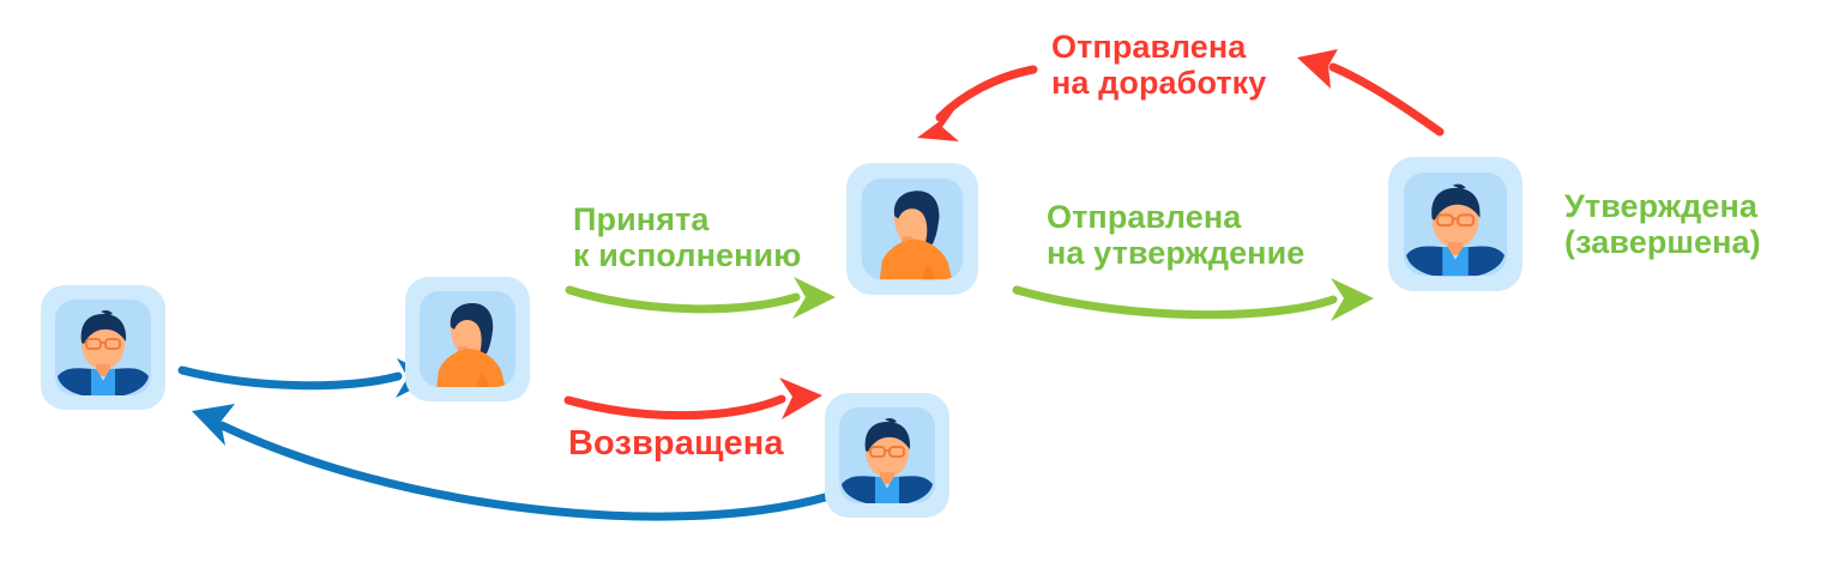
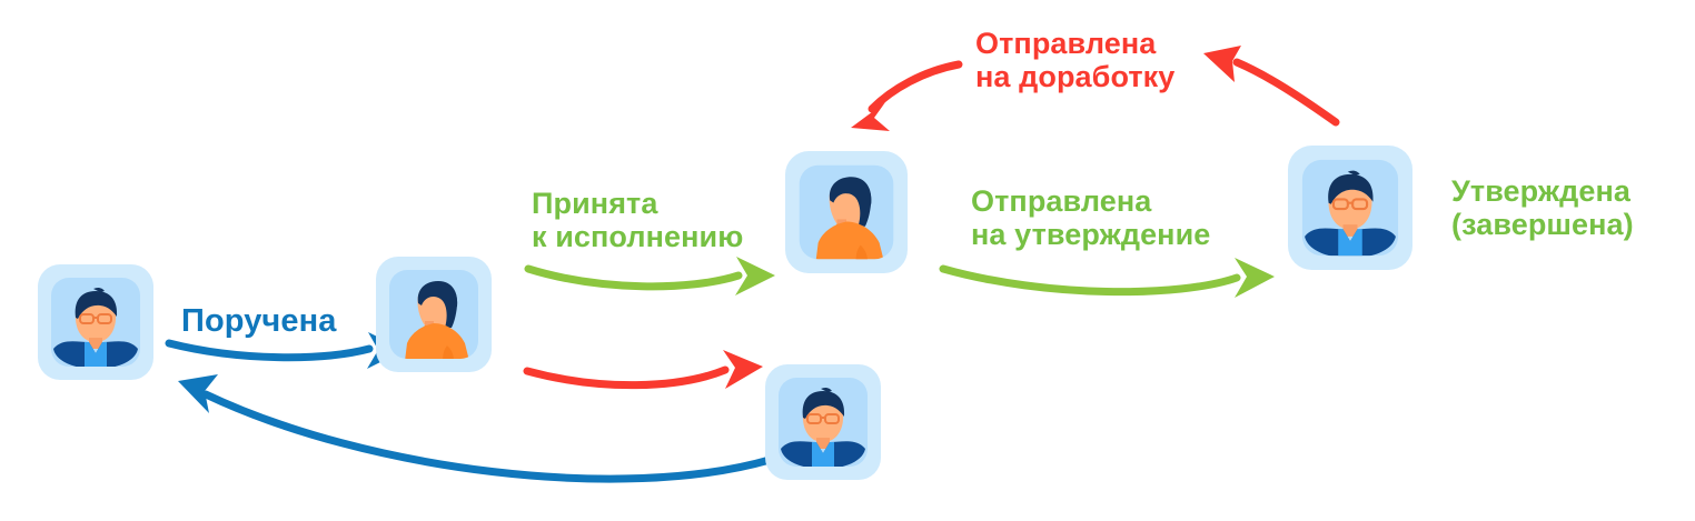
+ Поручена
  Принята
  к исполнению
- Возвращена
  Отправлена
  на утверждение
  Отправлена
  на доработку
  Утверждена
  (завершена)
